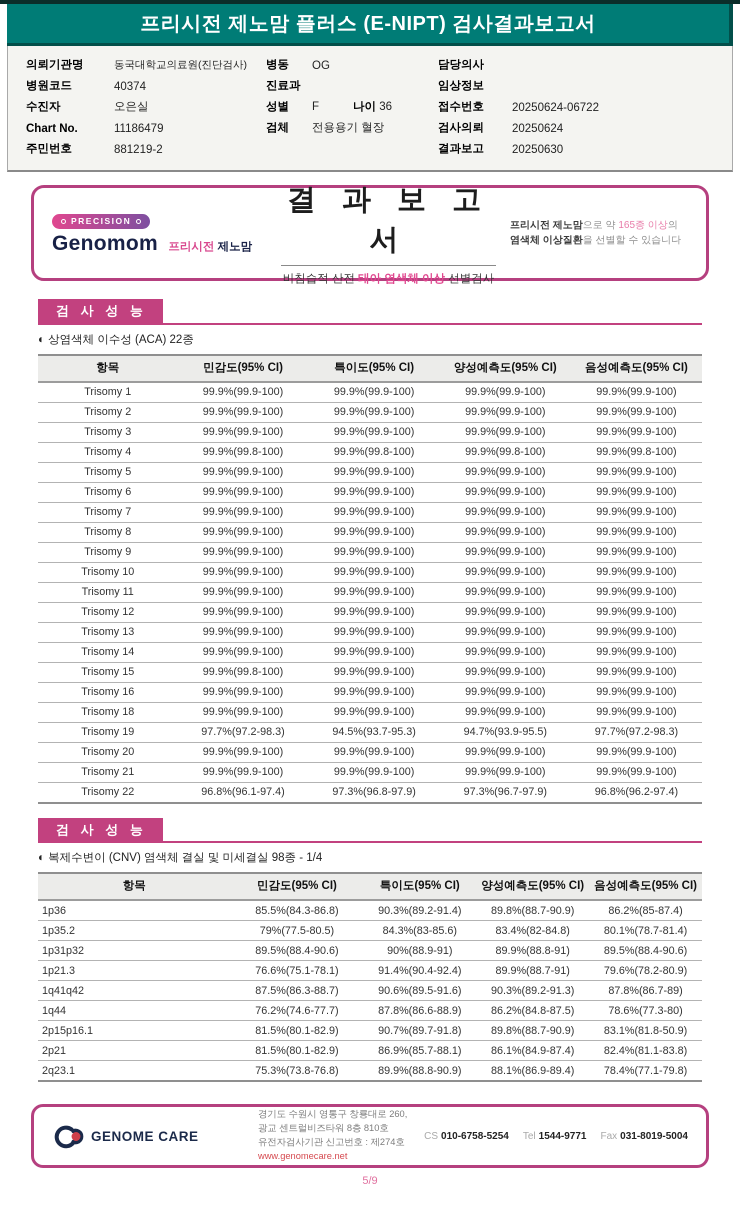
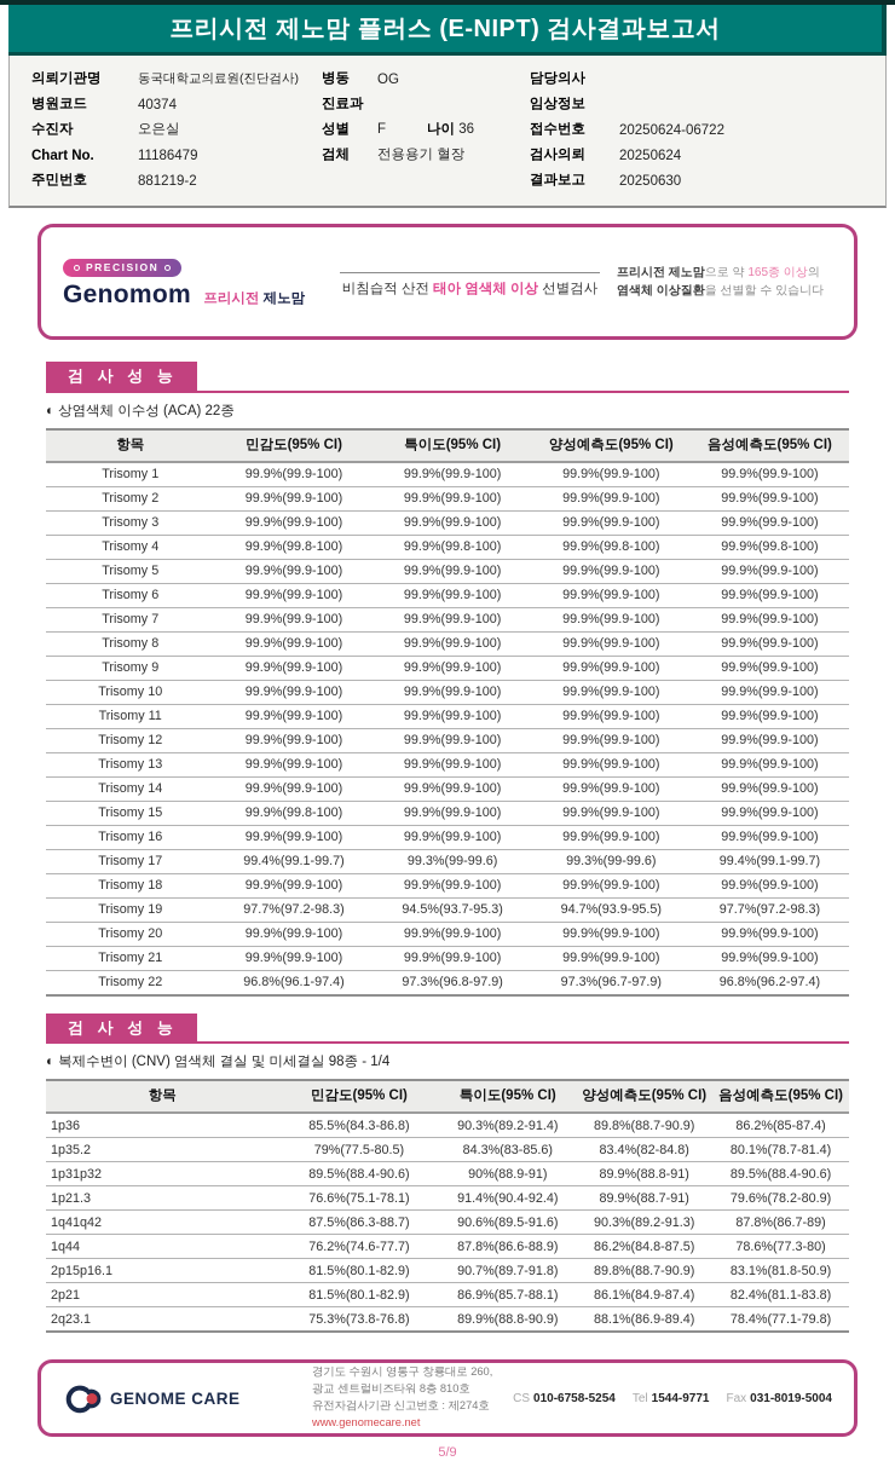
  프리시전 제노맘 플러스 (E-NIPT) 검사결과보고서
  의뢰기관명
  동국대학교의료원(진단검사)
  병동
  OG
  담당의사
  병원코드
  40374
  진료과
  임상정보
  수진자
  오은실
  성별
  F 나이 36
  접수번호
  20250624-06722
  Chart No.
  11186479
  검체
  전용용기 혈장
  검사의뢰
  20250624
  주민번호
  881219-2
  결과보고
  20250630
  PRECISION
  Genomom 프리시전 제노맘
- 결 과 보 고 서
  비침습적 산전 태아 염색체 이상 선별검사
  프리시전 제노맘으로 약 165종 이상의
  염색체 이상질환을 선별할 수 있습니다
  검 사 성 능
  ◐ 상염색체 이수성 (ACA) 22종
  항목	민감도(95% CI)	특이도(95% CI)	양성예측도(95% CI)	음성예측도(95% CI)
  Trisomy 1	99.9%(99.9-100)	99.9%(99.9-100)	99.9%(99.9-100)	99.9%(99.9-100)
  Trisomy 2	99.9%(99.9-100)	99.9%(99.9-100)	99.9%(99.9-100)	99.9%(99.9-100)
  Trisomy 3	99.9%(99.9-100)	99.9%(99.9-100)	99.9%(99.9-100)	99.9%(99.9-100)
  Trisomy 4	99.9%(99.8-100)	99.9%(99.8-100)	99.9%(99.8-100)	99.9%(99.8-100)
  Trisomy 5	99.9%(99.9-100)	99.9%(99.9-100)	99.9%(99.9-100)	99.9%(99.9-100)
  Trisomy 6	99.9%(99.9-100)	99.9%(99.9-100)	99.9%(99.9-100)	99.9%(99.9-100)
  Trisomy 7	99.9%(99.9-100)	99.9%(99.9-100)	99.9%(99.9-100)	99.9%(99.9-100)
  Trisomy 8	99.9%(99.9-100)	99.9%(99.9-100)	99.9%(99.9-100)	99.9%(99.9-100)
  Trisomy 9	99.9%(99.9-100)	99.9%(99.9-100)	99.9%(99.9-100)	99.9%(99.9-100)
  Trisomy 10	99.9%(99.9-100)	99.9%(99.9-100)	99.9%(99.9-100)	99.9%(99.9-100)
  Trisomy 11	99.9%(99.9-100)	99.9%(99.9-100)	99.9%(99.9-100)	99.9%(99.9-100)
  Trisomy 12	99.9%(99.9-100)	99.9%(99.9-100)	99.9%(99.9-100)	99.9%(99.9-100)
  Trisomy 13	99.9%(99.9-100)	99.9%(99.9-100)	99.9%(99.9-100)	99.9%(99.9-100)
  Trisomy 14	99.9%(99.9-100)	99.9%(99.9-100)	99.9%(99.9-100)	99.9%(99.9-100)
  Trisomy 15	99.9%(99.8-100)	99.9%(99.9-100)	99.9%(99.9-100)	99.9%(99.9-100)
  Trisomy 16	99.9%(99.9-100)	99.9%(99.9-100)	99.9%(99.9-100)	99.9%(99.9-100)
+ Trisomy 17	99.4%(99.1-99.7)	99.3%(99-99.6)	99.3%(99-99.6)	99.4%(99.1-99.7)
  Trisomy 18	99.9%(99.9-100)	99.9%(99.9-100)	99.9%(99.9-100)	99.9%(99.9-100)
  Trisomy 19	97.7%(97.2-98.3)	94.5%(93.7-95.3)	94.7%(93.9-95.5)	97.7%(97.2-98.3)
  Trisomy 20	99.9%(99.9-100)	99.9%(99.9-100)	99.9%(99.9-100)	99.9%(99.9-100)
  Trisomy 21	99.9%(99.9-100)	99.9%(99.9-100)	99.9%(99.9-100)	99.9%(99.9-100)
  Trisomy 22	96.8%(96.1-97.4)	97.3%(96.8-97.9)	97.3%(96.7-97.9)	96.8%(96.2-97.4)
  검 사 성 능
  ◐ 복제수변이 (CNV) 염색체 결실 및 미세결실 98종 - 1/4
  항목	민감도(95% CI)	특이도(95% CI)	양성예측도(95% CI)	음성예측도(95% CI)
  1p36	85.5%(84.3-86.8)	90.3%(89.2-91.4)	89.8%(88.7-90.9)	86.2%(85-87.4)
  1p35.2	79%(77.5-80.5)	84.3%(83-85.6)	83.4%(82-84.8)	80.1%(78.7-81.4)
  1p31p32	89.5%(88.4-90.6)	90%(88.9-91)	89.9%(88.8-91)	89.5%(88.4-90.6)
  1p21.3	76.6%(75.1-78.1)	91.4%(90.4-92.4)	89.9%(88.7-91)	79.6%(78.2-80.9)
  1q41q42	87.5%(86.3-88.7)	90.6%(89.5-91.6)	90.3%(89.2-91.3)	87.8%(86.7-89)
  1q44	76.2%(74.6-77.7)	87.8%(86.6-88.9)	86.2%(84.8-87.5)	78.6%(77.3-80)
  2p15p16.1	81.5%(80.1-82.9)	90.7%(89.7-91.8)	89.8%(88.7-90.9)	83.1%(81.8-50.9)
  2p21	81.5%(80.1-82.9)	86.9%(85.7-88.1)	86.1%(84.9-87.4)	82.4%(81.1-83.8)
  2q23.1	75.3%(73.8-76.8)	89.9%(88.8-90.9)	88.1%(86.9-89.4)	78.4%(77.1-79.8)
  GENOME CARE
  경기도 수원시 영통구 창룡대로 260, 광교 센트럴비즈타워 8층 810호
  유전자검사기관 신고번호 : 제274호
  www.genomecare.net
  CS 010-6758-5254
  Tel 1544-9771
  Fax 031-8019-5004
  5/9
